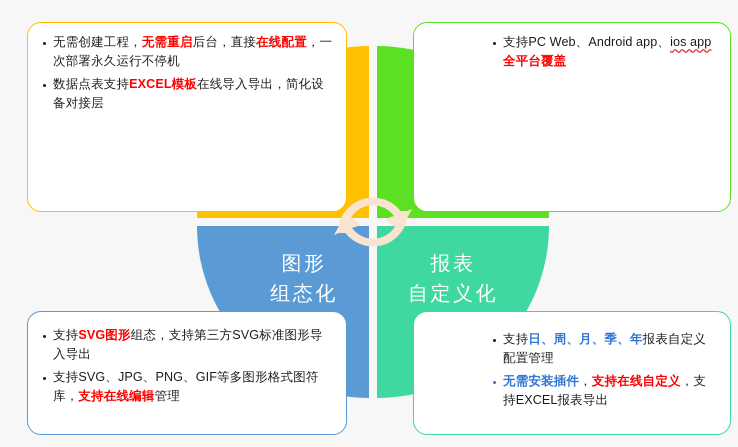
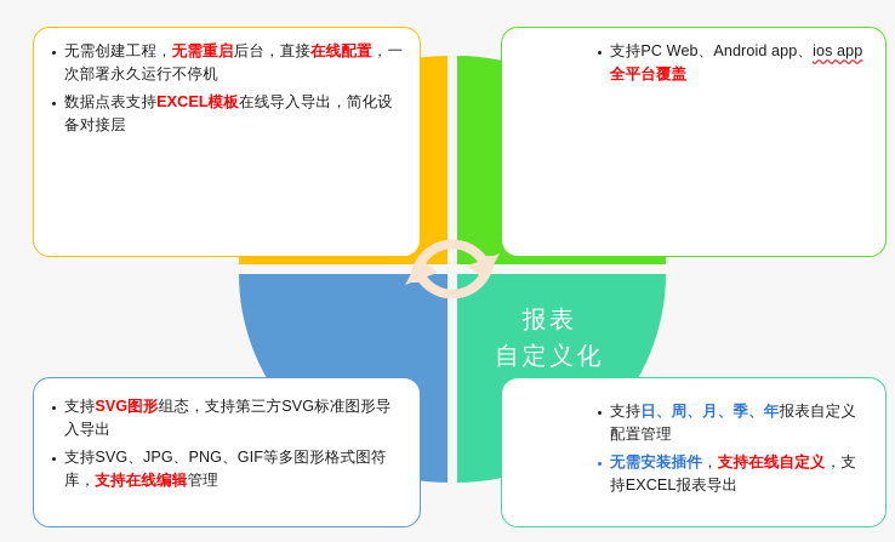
- 图形
- 组态化
  报表
  自定义化
  无需创建工程，无需重启后台，直接在线配置，一次部署永久运行不停机
  数据点表支持EXCEL模板在线导入导出，简化设备对接层
  支持PC Web、Android app、ios app全平台覆盖
  支持SVG图形组态，支持第三方SVG标准图形导入导出
  支持SVG、JPG、PNG、GIF等多图形格式图符库，支持在线编辑管理
  支持日、周、月、季、年报表自定义配置管理
  无需安装插件，支持在线自定义，支持EXCEL报表导出
